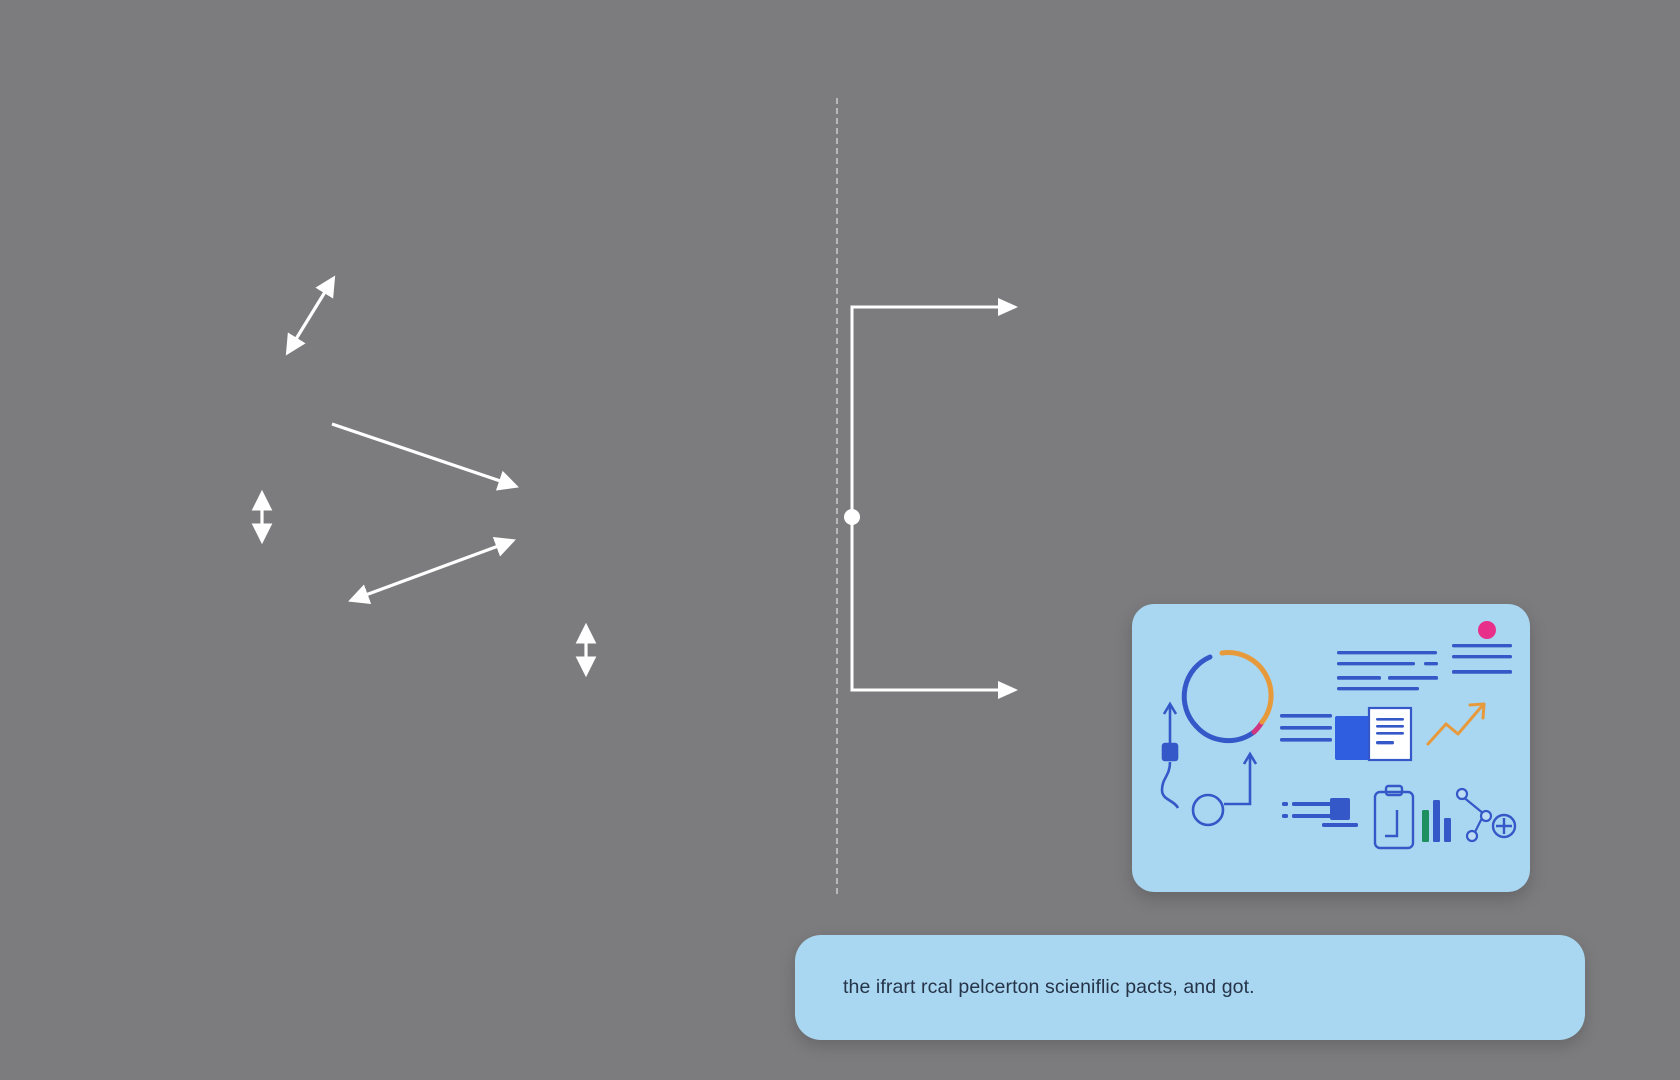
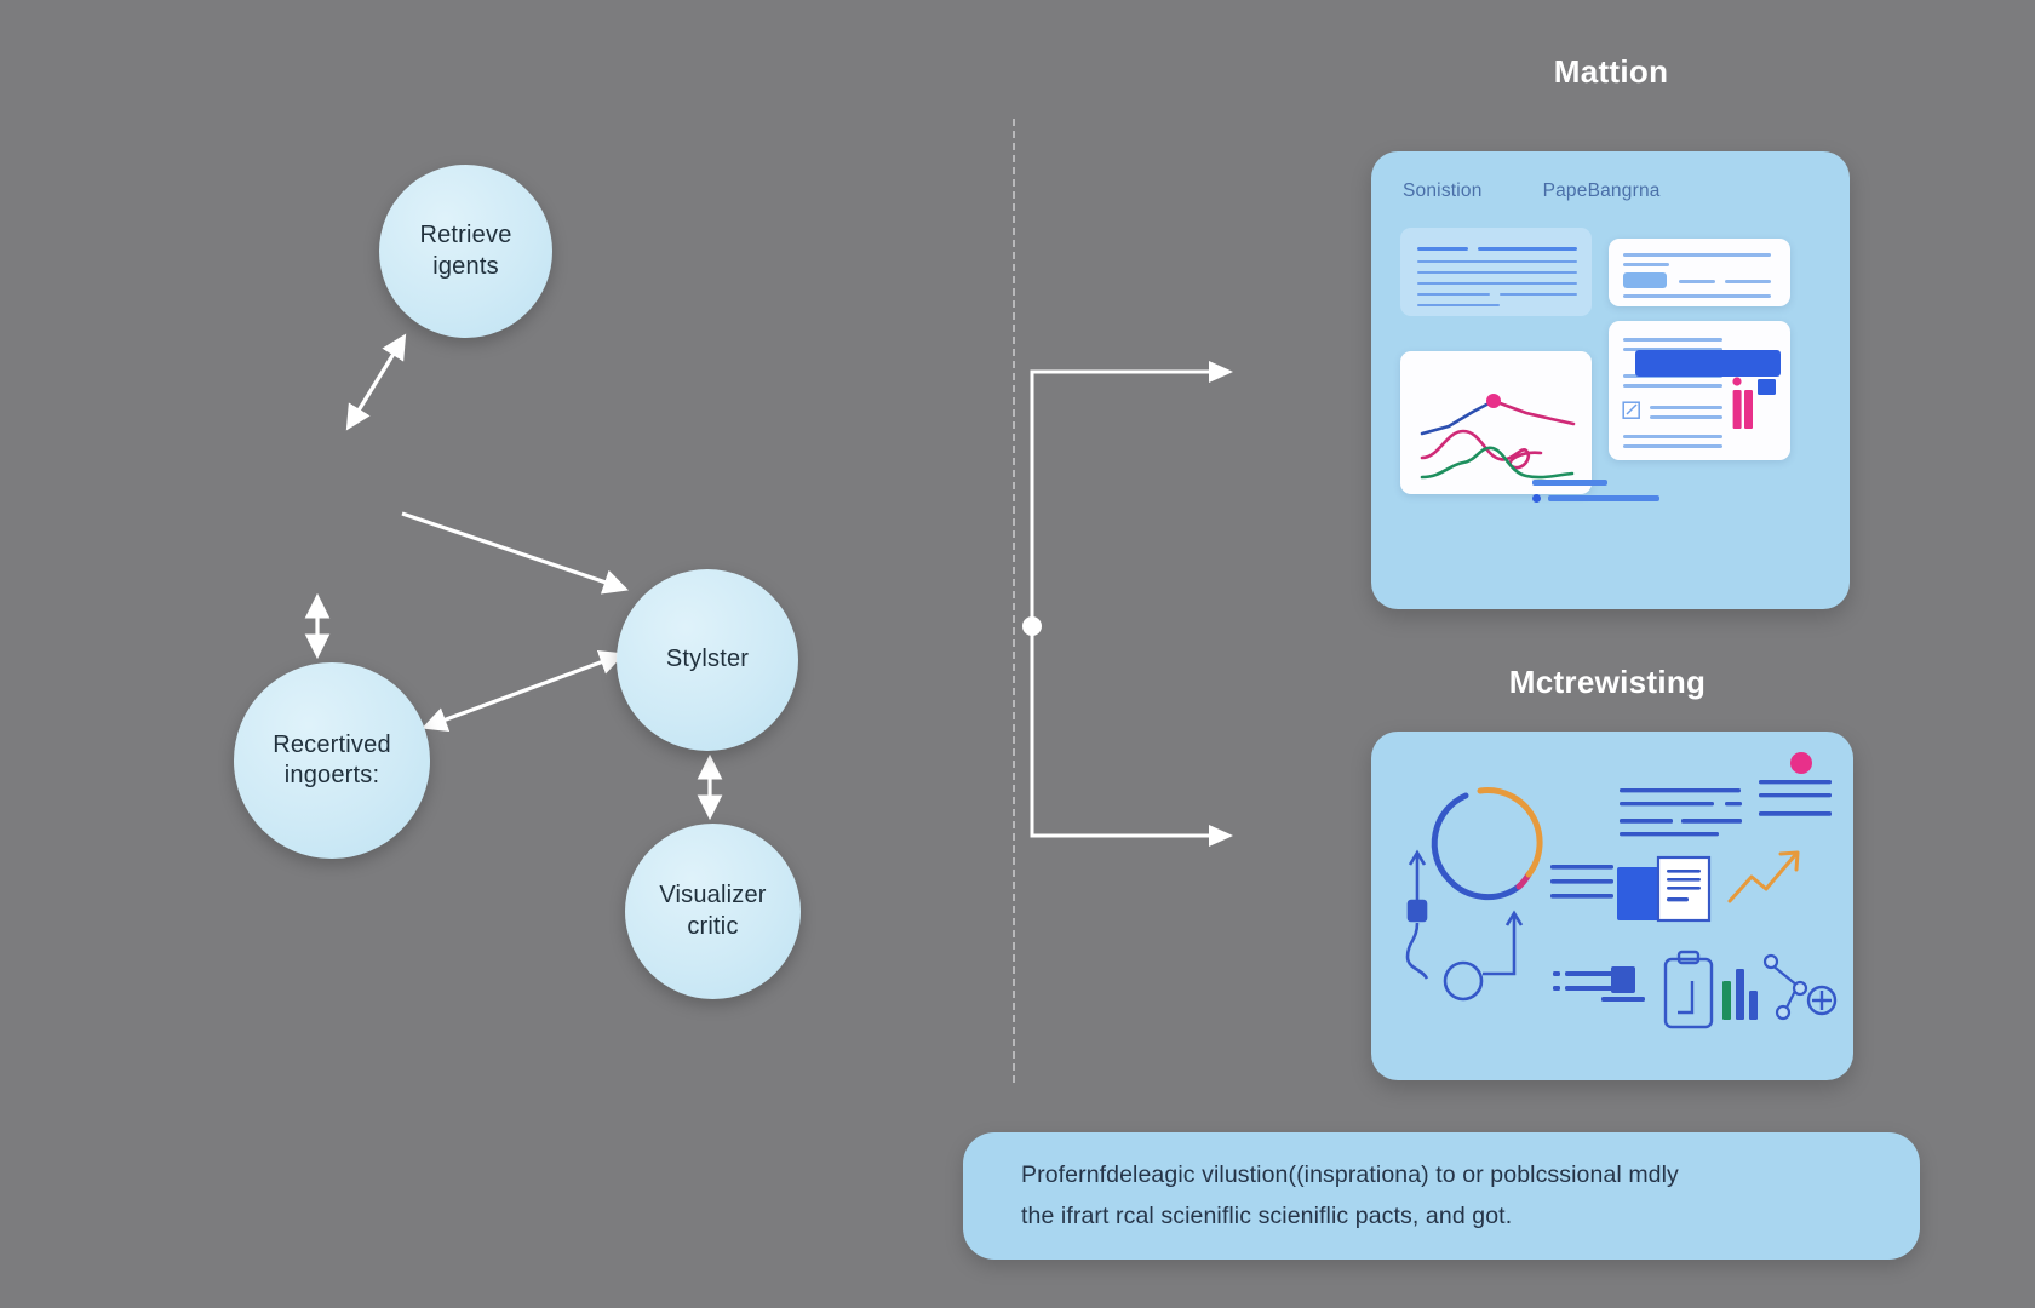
+ Retrieve
+ igents
+ Recertived
+ ingoerts:
+ Stylster
+ Visualizer
+ critic
+ Mattion
+ Mctrewisting
+ Sonistion
+ PapeBangrna
+ Profernfdeleagic vilustion((insprationa) to or poblcssional mdly
- the ifrart rcal pelcerton scieniflic pacts, and got.
+ the ifrart rcal scieniflic scieniflic pacts, and got.
